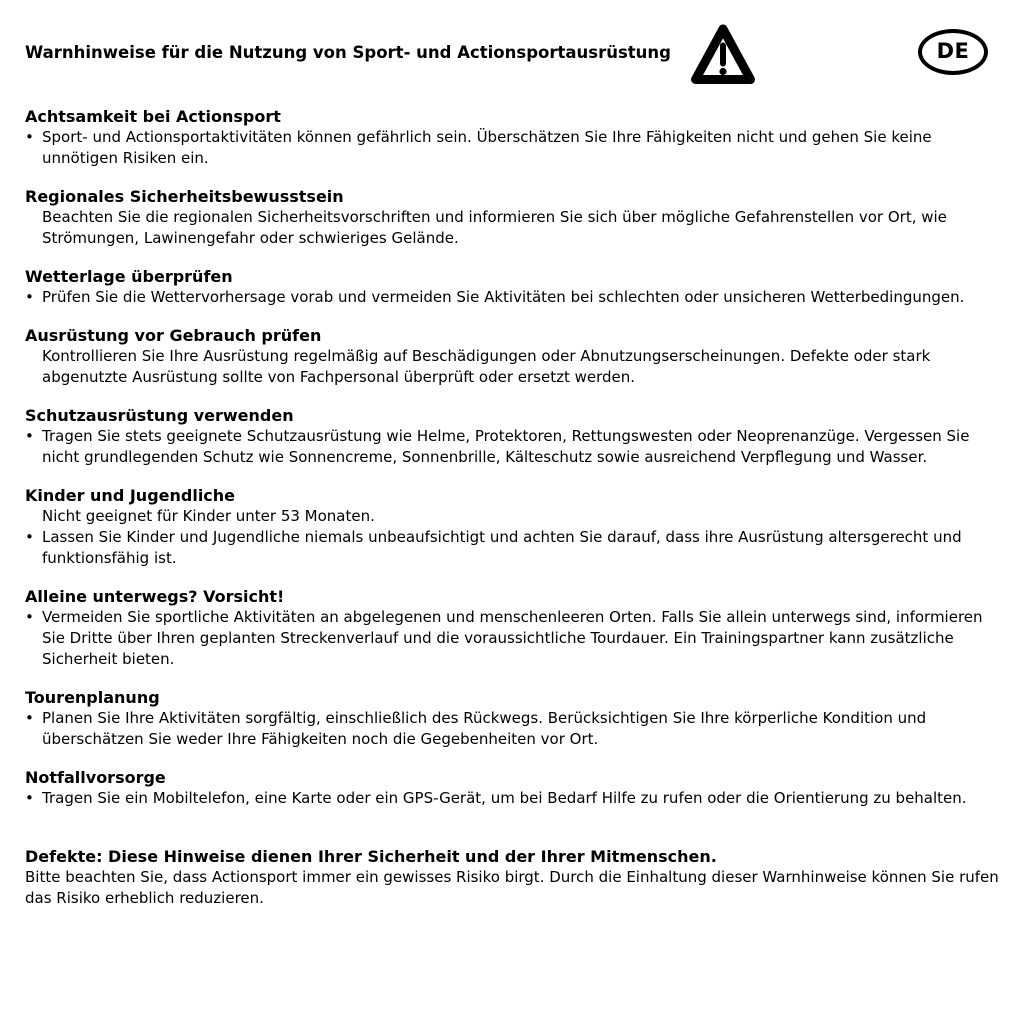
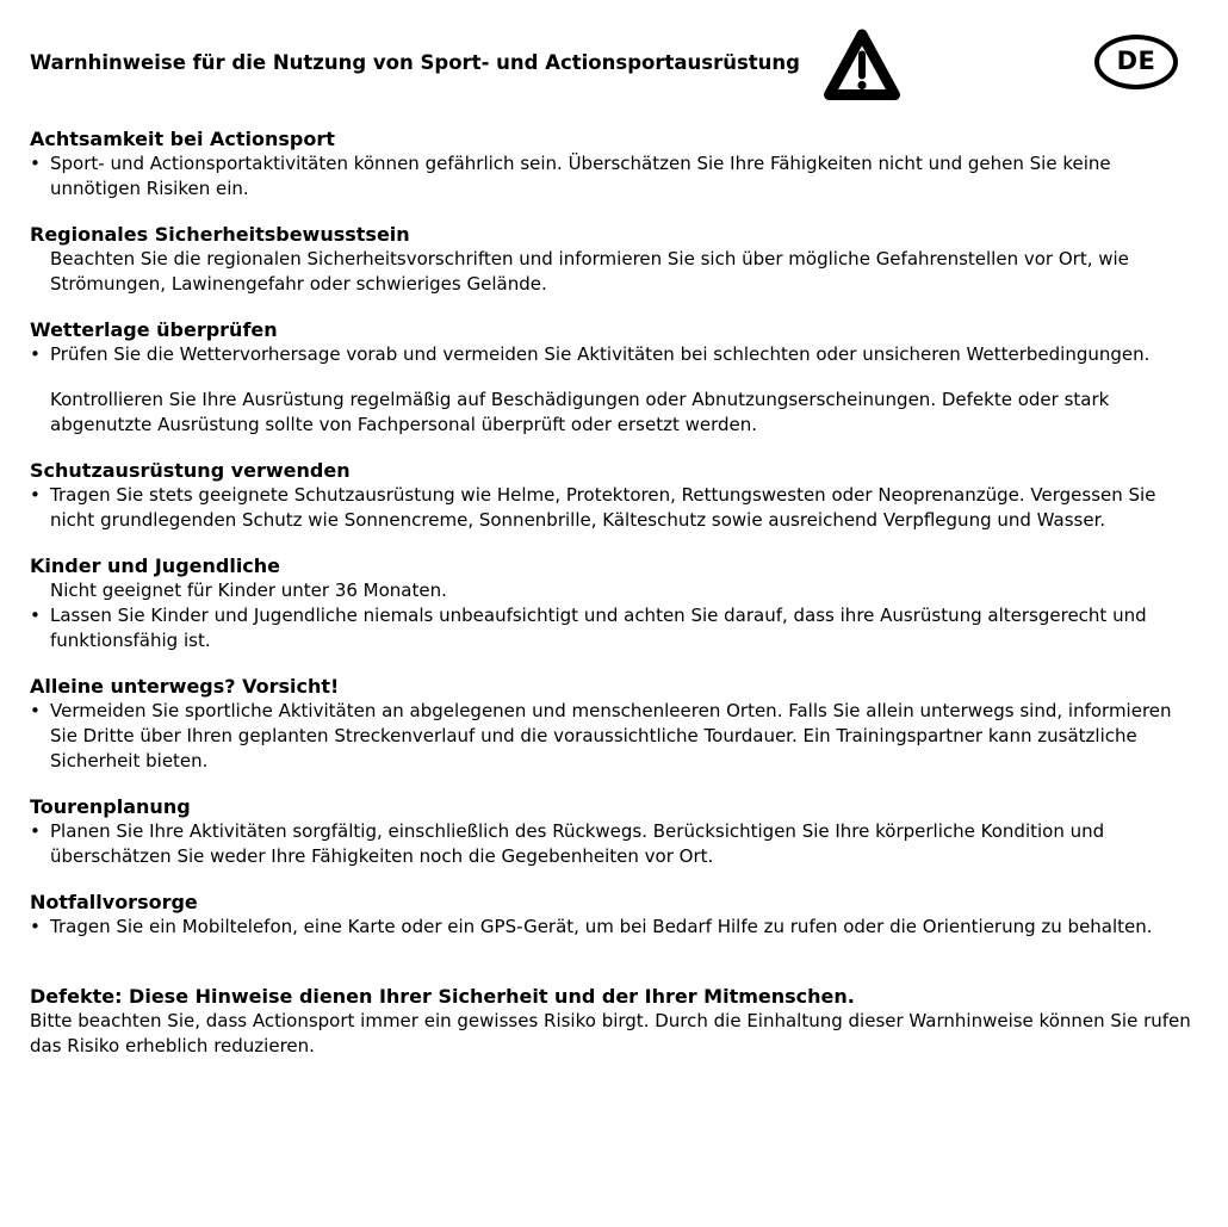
  Warnhinweise für die Nutzung von Sport- und Actionsportausrüstung
  DE
  Achtsamkeit bei Actionsport
  •
  Sport- und Actionsportaktivitäten können gefährlich sein. Überschätzen Sie Ihre Fähigkeiten nicht und gehen Sie keine unnötigen Risiken ein.
  Regionales Sicherheitsbewusstsein
  Beachten Sie die regionalen Sicherheitsvorschriften und informieren Sie sich über mögliche Gefahrenstellen vor Ort, wie Strömungen, Lawinengefahr oder schwieriges Gelände.
  Wetterlage überprüfen
  •
  Prüfen Sie die Wettervorhersage vorab und vermeiden Sie Aktivitäten bei schlechten oder unsicheren Wetterbedingungen.
- Ausrüstung vor Gebrauch prüfen
  Kontrollieren Sie Ihre Ausrüstung regelmäßig auf Beschädigungen oder Abnutzungserscheinungen. Defekte oder stark abgenutzte Ausrüstung sollte von Fachpersonal überprüft oder ersetzt werden.
  Schutzausrüstung verwenden
  •
  Tragen Sie stets geeignete Schutzausrüstung wie Helme, Protektoren, Rettungswesten oder Neoprenanzüge. Vergessen Sie nicht grundlegenden Schutz wie Sonnencreme, Sonnenbrille, Kälteschutz sowie ausreichend Verpflegung und Wasser.
  Kinder und Jugendliche
- Nicht geeignet für Kinder unter 53 Monaten.
+ Nicht geeignet für Kinder unter 36 Monaten.
  •
  Lassen Sie Kinder und Jugendliche niemals unbeaufsichtigt und achten Sie darauf, dass ihre Ausrüstung altersgerecht und funktionsfähig ist.
  Alleine unterwegs? Vorsicht!
  •
  Vermeiden Sie sportliche Aktivitäten an abgelegenen und menschenleeren Orten. Falls Sie allein unterwegs sind, informieren Sie Dritte über Ihren geplanten Streckenverlauf und die voraussichtliche Tourdauer. Ein Trainingspartner kann zusätzliche Sicherheit bieten.
  Tourenplanung
  •
  Planen Sie Ihre Aktivitäten sorgfältig, einschließlich des Rückwegs. Berücksichtigen Sie Ihre körperliche Kondition und überschätzen Sie weder Ihre Fähigkeiten noch die Gegebenheiten vor Ort.
  Notfallvorsorge
  •
  Tragen Sie ein Mobiltelefon, eine Karte oder ein GPS-Gerät, um bei Bedarf Hilfe zu rufen oder die Orientierung zu behalten.
  Defekte: Diese Hinweise dienen Ihrer Sicherheit und der Ihrer Mitmenschen.
  Bitte beachten Sie, dass Actionsport immer ein gewisses Risiko birgt. Durch die Einhaltung dieser Warnhinweise können Sie rufen das Risiko erheblich reduzieren.
